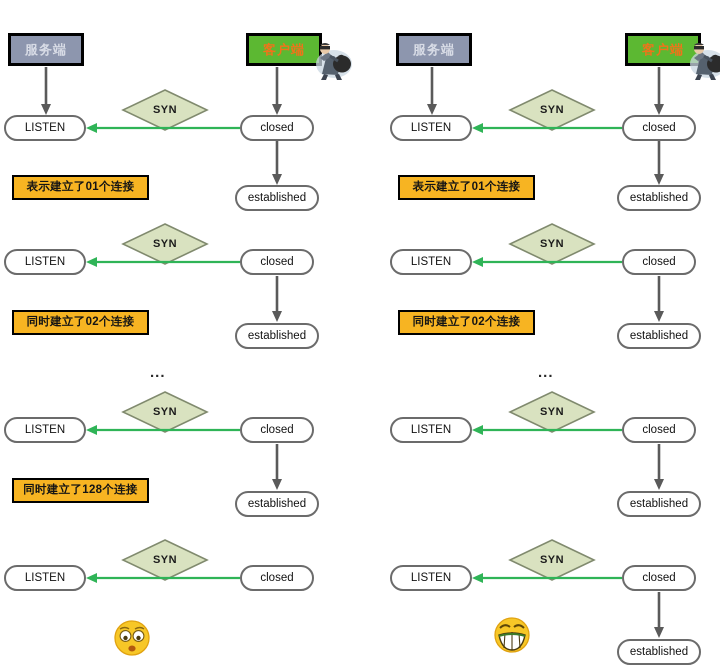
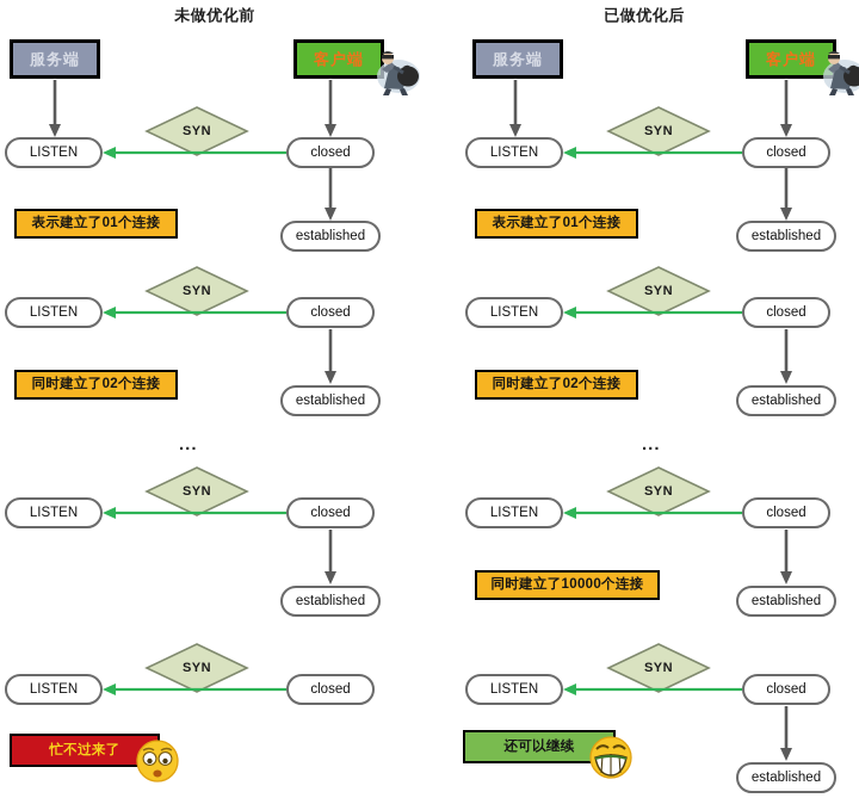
+ 未做优化前
  服务端
  客户端
  LISTEN
  closed
  established
  SYN
  表示建立了01个连接
  LISTEN
  closed
  established
  SYN
  同时建立了02个连接
  ...
  LISTEN
  closed
  established
  SYN
- 同时建立了128个连接
  LISTEN
  closed
  SYN
+ 忙不过来了
+ 已做优化后
  服务端
  客户端
  LISTEN
  closed
  established
  SYN
  表示建立了01个连接
  LISTEN
  closed
  established
  SYN
  同时建立了02个连接
  ...
  LISTEN
  closed
  established
  SYN
+ 同时建立了10000个连接
  LISTEN
  closed
  established
  SYN
+ 还可以继续
